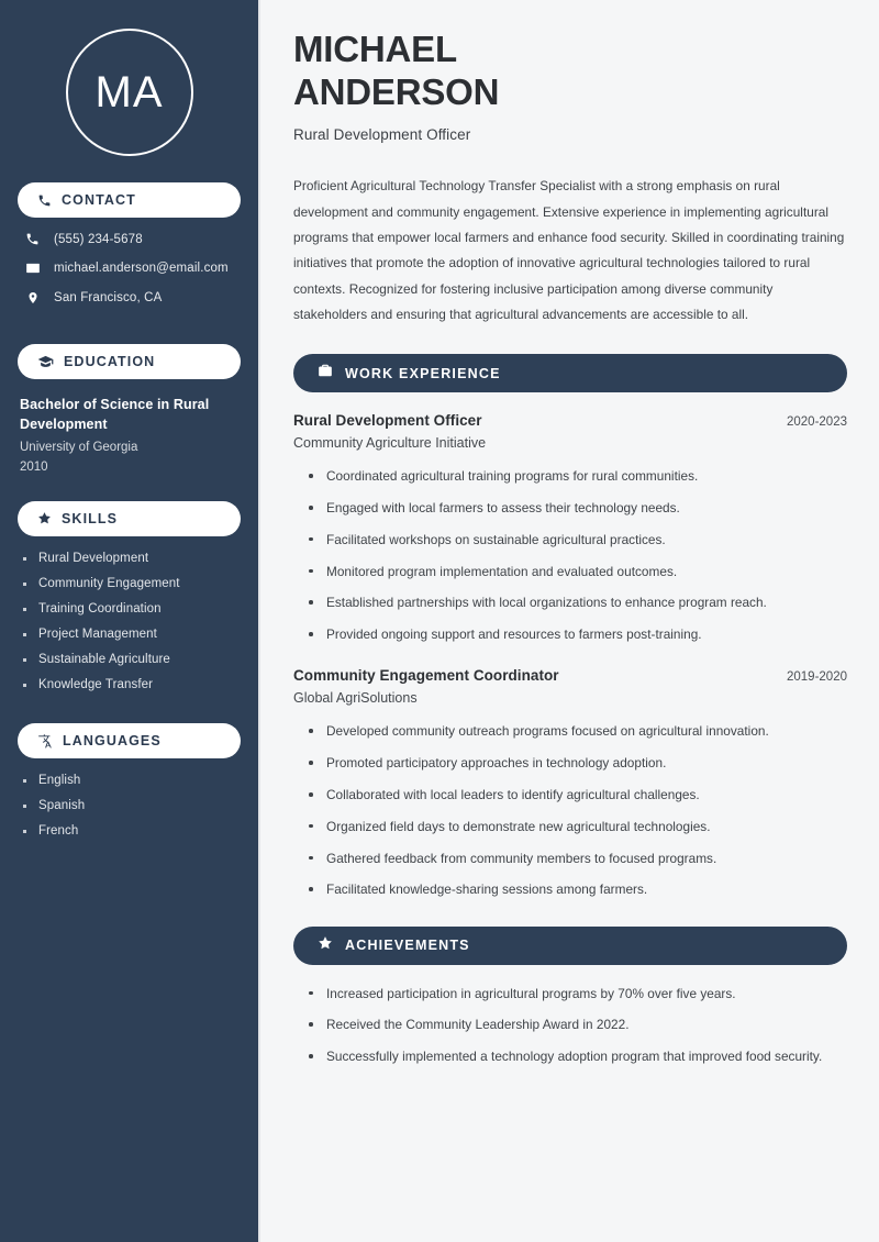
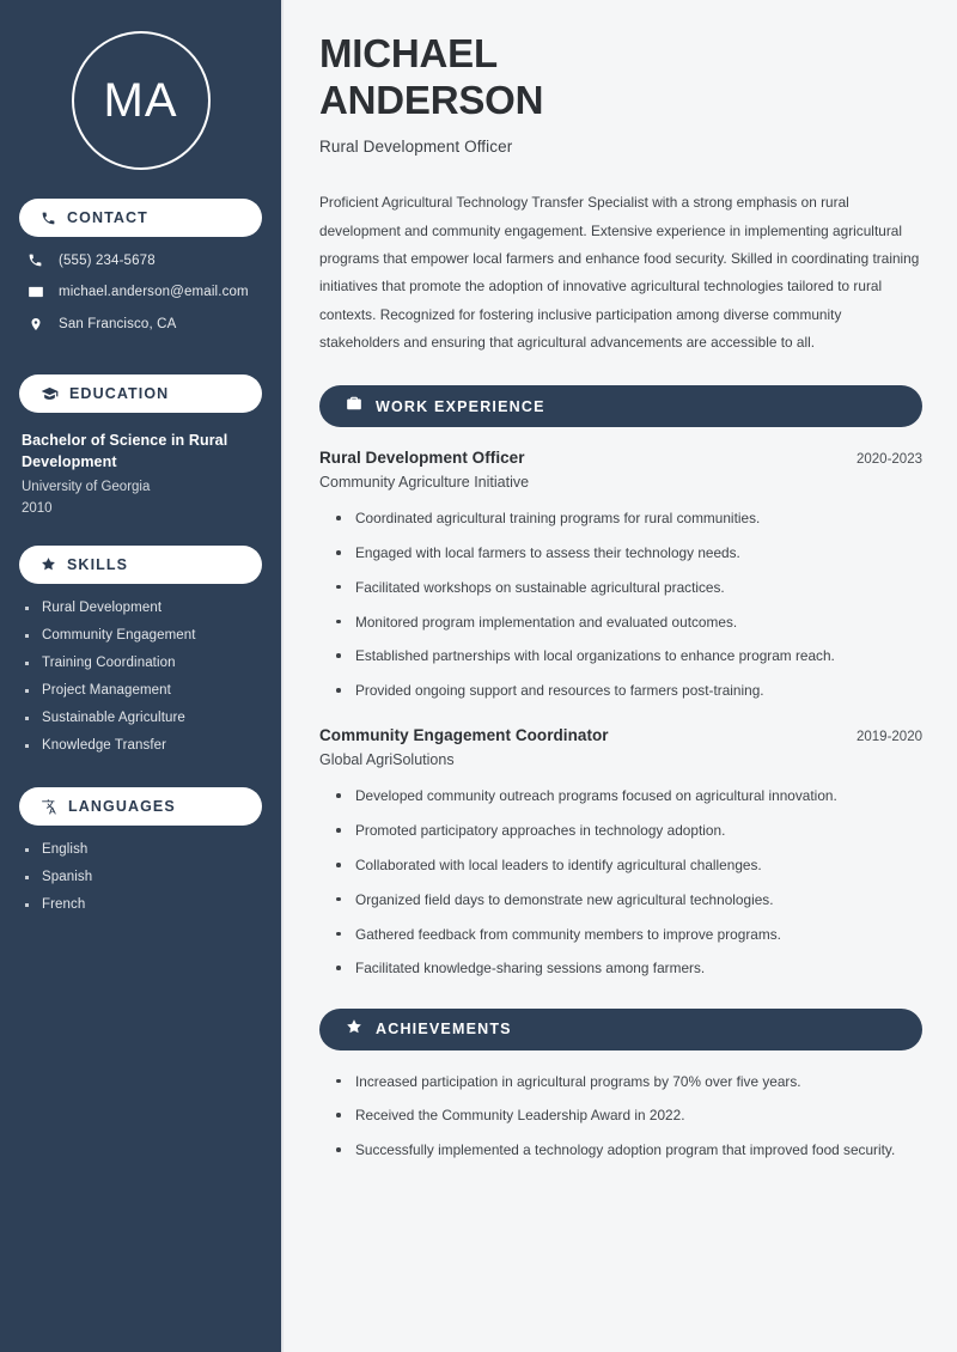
  MA
  CONTACT
  (555) 234-5678
  michael.anderson@email.com
  San Francisco, CA
  EDUCATION
  Bachelor of Science in Rural Development
  University of Georgia
  2010
  SKILLS
  Rural Development
  Community Engagement
  Training Coordination
  Project Management
  Sustainable Agriculture
  Knowledge Transfer
  LANGUAGES
  English
  Spanish
  French
  MICHAEL
  ANDERSON
  Rural Development Officer
  Proficient Agricultural Technology Transfer Specialist with a strong emphasis on rural development and community engagement. Extensive experience in implementing agricultural programs that empower local farmers and enhance food security. Skilled in coordinating training initiatives that promote the adoption of innovative agricultural technologies tailored to rural contexts. Recognized for fostering inclusive participation among diverse community stakeholders and ensuring that agricultural advancements are accessible to all.
  WORK EXPERIENCE
  Rural Development Officer
  2020-2023
  Community Agriculture Initiative
  Coordinated agricultural training programs for rural communities.
  Engaged with local farmers to assess their technology needs.
  Facilitated workshops on sustainable agricultural practices.
  Monitored program implementation and evaluated outcomes.
  Established partnerships with local organizations to enhance program reach.
  Provided ongoing support and resources to farmers post-training.
  Community Engagement Coordinator
  2019-2020
  Global AgriSolutions
  Developed community outreach programs focused on agricultural innovation.
  Promoted participatory approaches in technology adoption.
  Collaborated with local leaders to identify agricultural challenges.
  Organized field days to demonstrate new agricultural technologies.
- Gathered feedback from community members to focused programs.
+ Gathered feedback from community members to improve programs.
  Facilitated knowledge-sharing sessions among farmers.
  ACHIEVEMENTS
  Increased participation in agricultural programs by 70% over five years.
  Received the Community Leadership Award in 2022.
  Successfully implemented a technology adoption program that improved food security.
